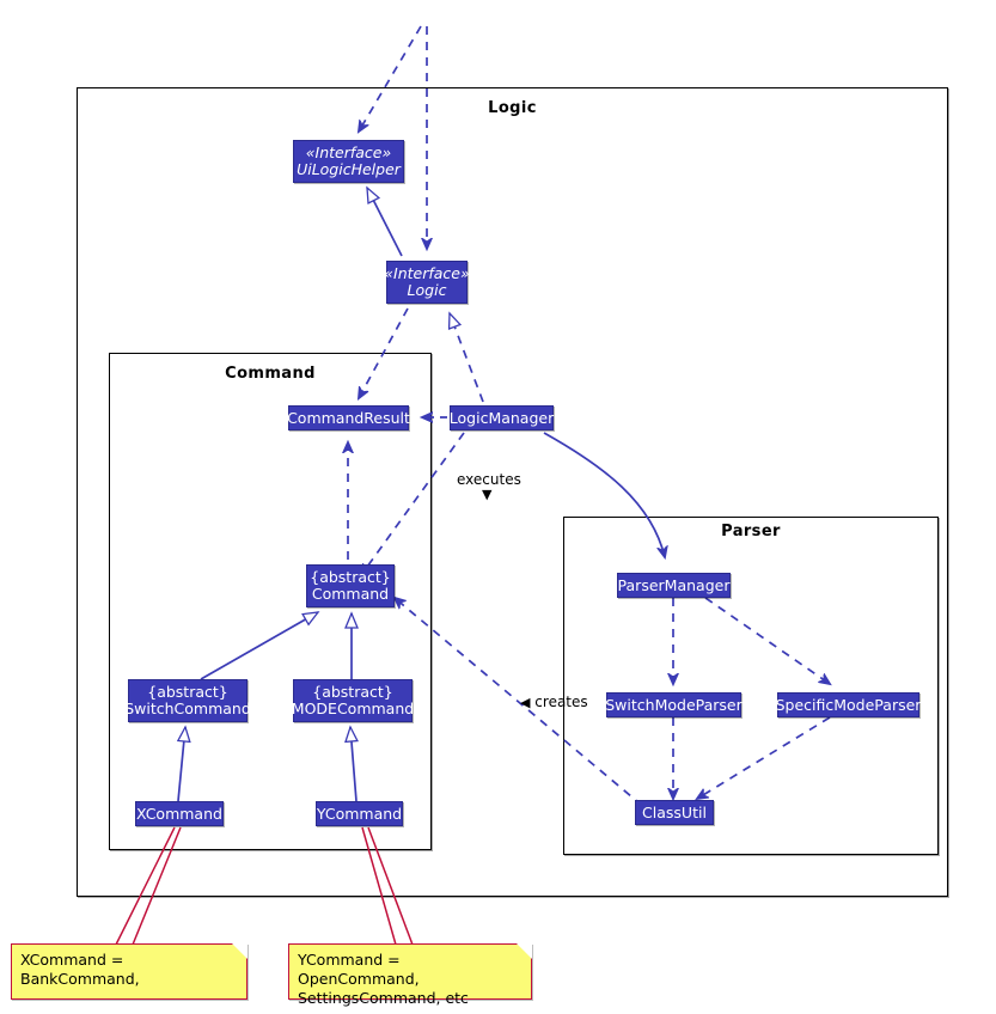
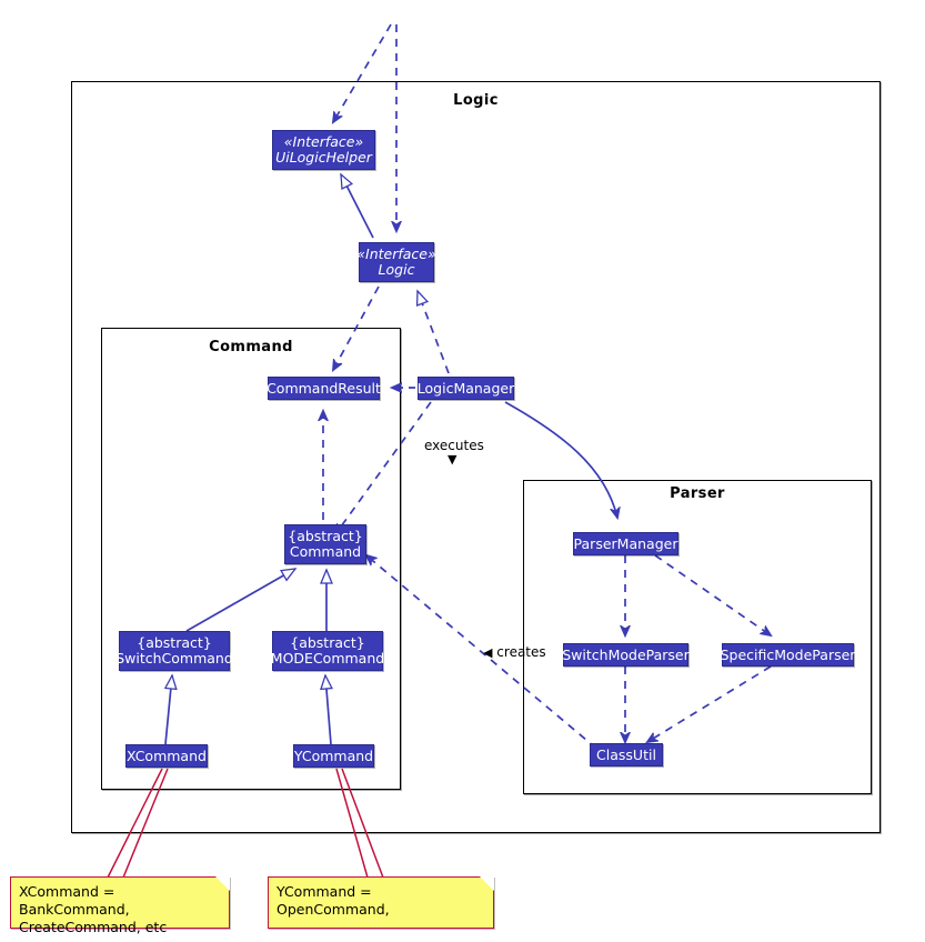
  Logic
  Command
  Parser
  «Interface»
  UiLogicHelper
  «Interface»
  Logic
  CommandResult
  LogicManager
  {abstract}
  Command
  {abstract}
  SwitchCommand
  {abstract}
  MODECommand
  XCommand
  YCommand
  ParserManager
  SwitchModeParser
  SpecificModeParser
  ClassUtil
  executes
  ▼
  ◀ creates
  XCommand = BankCommand,
+ CreateCommand, etc
  YCommand = OpenCommand,
- SettingsCommand, etc
